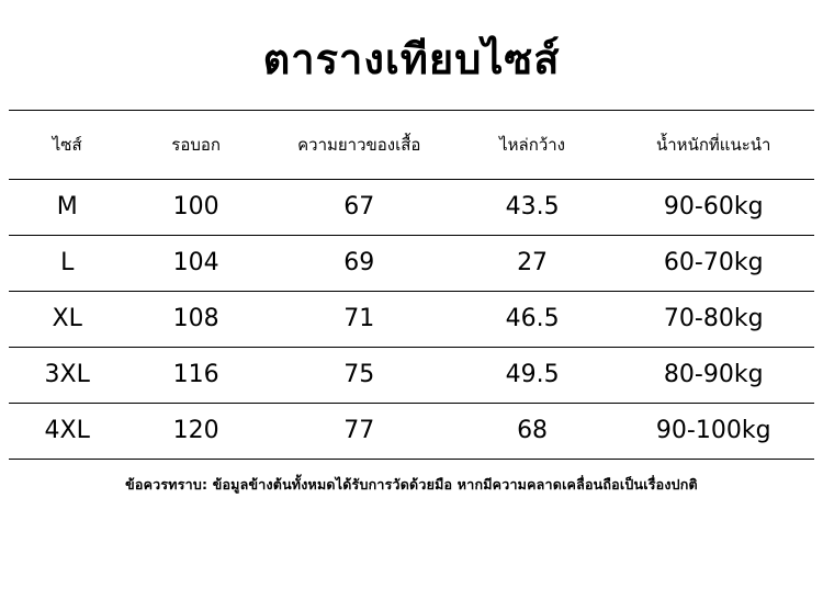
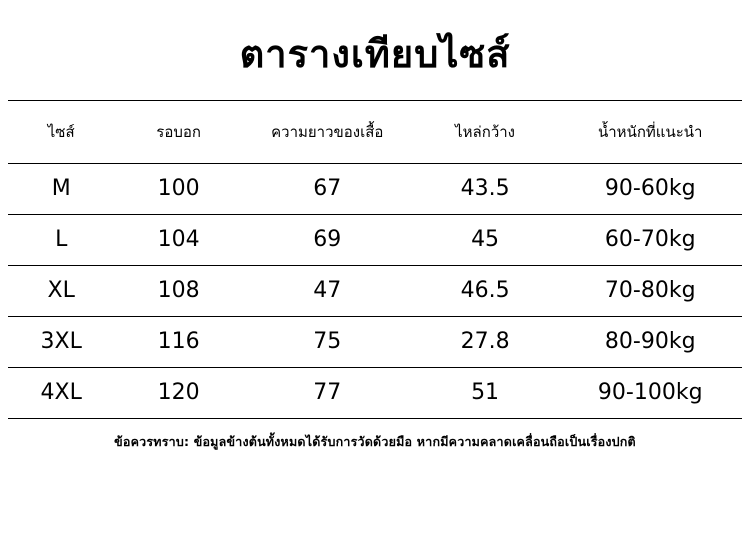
  ตารางเทียบไซส์
  ไซส์	รอบอก	ความยาวของเสื้อ	ไหล่กว้าง	น้ำหนักที่แนะนำ
  M	100	67	43.5	90-60kg
- L	104	69	27	60-70kg
+ L	104	69	45	60-70kg
- XL	108	71	46.5	70-80kg
+ XL	108	47	46.5	70-80kg
- 3XL	116	75	49.5	80-90kg
+ 3XL	116	75	27.8	80-90kg
- 4XL	120	77	68	90-100kg
+ 4XL	120	77	51	90-100kg
  ข้อควรทราบ: ข้อมูลข้างต้นทั้งหมดได้รับการวัดด้วยมือ หากมีความคลาดเคลื่อนถือเป็นเรื่องปกติ
